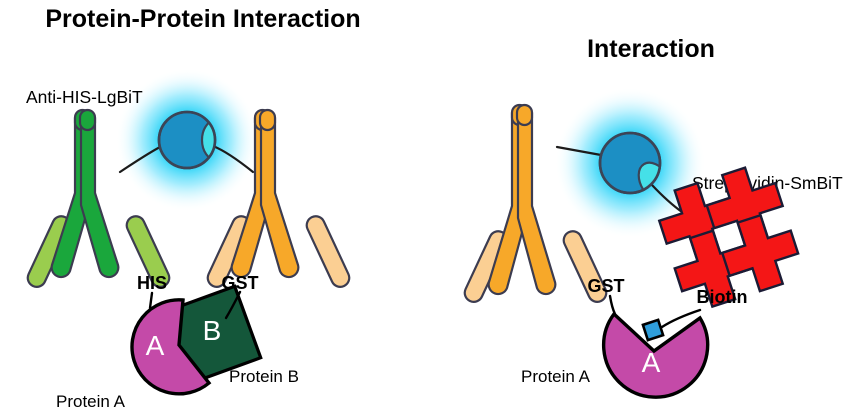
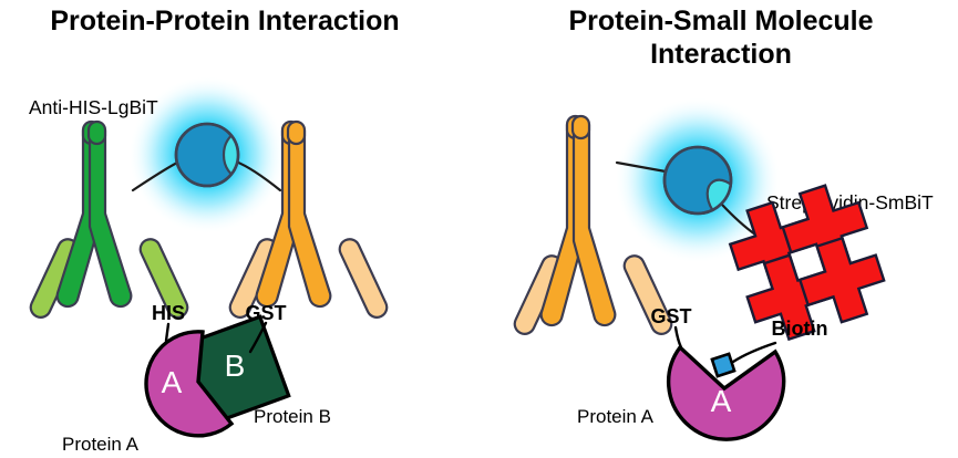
  Protein-Protein Interaction
+ Protein-Small Molecule
  Interaction
  Anti-HIS-LgBiT
  A
  B
  HIS
  GST
  Protein A
  Protein B
  trevidn-SmBiT
  A
  GST
  Biotin
  Protein A
